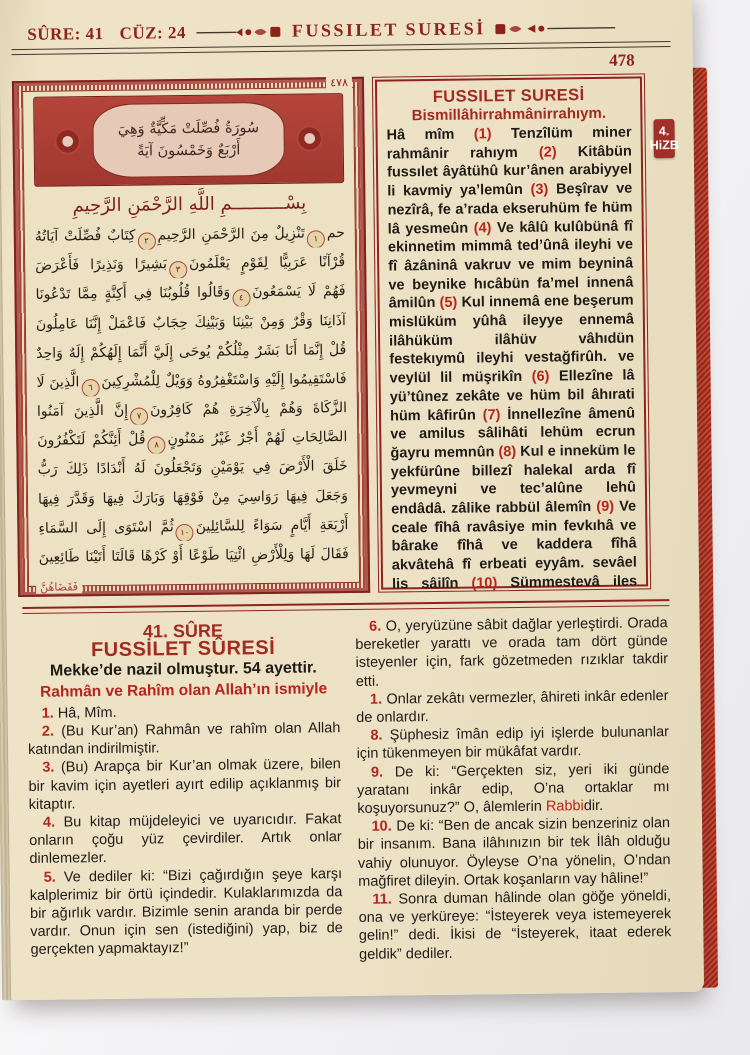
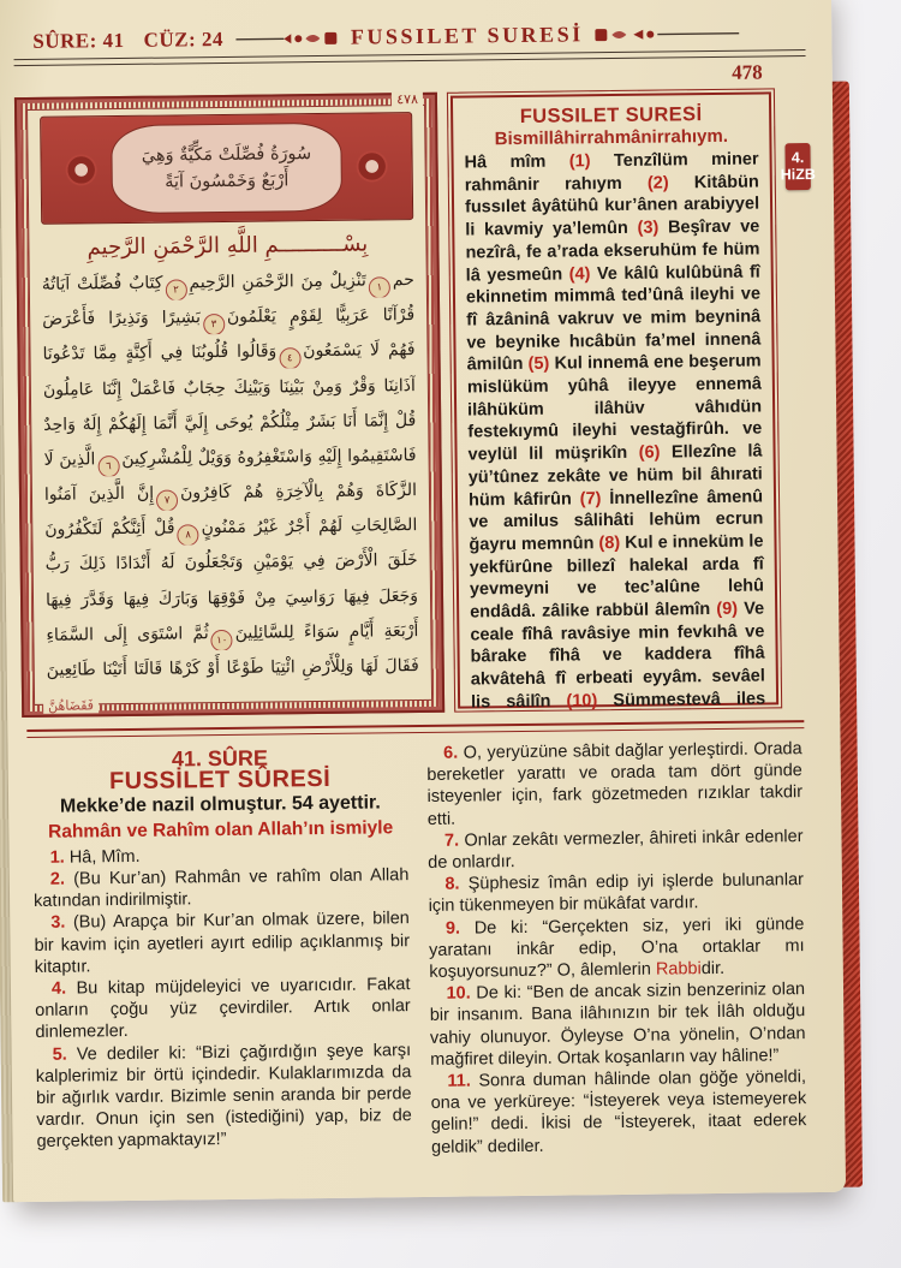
  SÛRE: 41
  CÜZ: 24
  FUSSILET SURESİ
  478
  ٤٧٨
  سُورَةُ فُصِّلَتْ مَكِّيَّةٌ وَهِيَ
  أَرْبَعٌ وَخَمْسُونَ آيَةً
  بِسْــــــــــمِ اللَّهِ الرَّحْمَنِ الرَّحِيمِ
  حم١تَنْزِيلٌ مِنَ الرَّحْمَنِ الرَّحِيمِ٢كِتَابٌ فُصِّلَتْ آيَاتُهُ
  قُرْآنًا عَرَبِيًّا لِقَوْمٍ يَعْلَمُونَ٣بَشِيرًا وَنَذِيرًا فَأَعْرَضَ
  فَهُمْ لَا يَسْمَعُونَ٤وَقَالُوا قُلُوبُنَا فِي أَكِنَّةٍ مِمَّا تَدْعُونَا
  آذَانِنَا وَقْرٌ وَمِنْ بَيْنِنَا وَبَيْنِكَ حِجَابٌ فَاعْمَلْ إِنَّنَا عَامِلُونَ
  قُلْ إِنَّمَا أَنَا بَشَرٌ مِثْلُكُمْ يُوحَى إِلَيَّ أَنَّمَا إِلَهُكُمْ إِلَهٌ وَاحِدٌ
  فَاسْتَقِيمُوا إِلَيْهِ وَاسْتَغْفِرُوهُ وَوَيْلٌ لِلْمُشْرِكِينَ٦الَّذِينَ لَا
  الزَّكَاةَ وَهُمْ بِالْآخِرَةِ هُمْ كَافِرُونَ٧إِنَّ الَّذِينَ آمَنُوا
  الصَّالِحَاتِ لَهُمْ أَجْرٌ غَيْرُ مَمْنُونٍ٨قُلْ أَئِنَّكُمْ لَتَكْفُرُونَ
  خَلَقَ الْأَرْضَ فِي يَوْمَيْنِ وَتَجْعَلُونَ لَهُ أَنْدَادًا ذَلِكَ رَبُّ
  وَجَعَلَ فِيهَا رَوَاسِيَ مِنْ فَوْقِهَا وَبَارَكَ فِيهَا وَقَدَّرَ فِيهَا
  أَرْبَعَةِ أَيَّامٍ سَوَاءً لِلسَّائِلِينَ١٠ثُمَّ اسْتَوَى إِلَى السَّمَاءِ
  فَقَالَ لَهَا وَلِلْأَرْضِ ائْتِيَا طَوْعًا أَوْ كَرْهًا قَالَتَا أَتَيْنَا طَائِعِينَ
  فَقَضَاهُنَّ
  FUSSILET SURESİ
  Bismillâhirrahmânirrahıym.
  Hâ mîm (1) Tenzîlüm miner rahmânir rahıym (2) Kitâbün fussılet âyâtühû kur’ânen arabiyyel li kavmiy ya’lemûn (3) Beşîrav ve nezîrâ, fe a’rada ekseruhüm fe hüm lâ yesmeûn (4) Ve kâlû kulûbünâ fî ekinnetim mimmâ ted’ûnâ ileyhi ve fî âzâninâ vakruv ve mim beyninâ ve beynike hıcâbün fa’mel innenâ âmilûn (5) Kul innemâ ene beşerum mislüküm yûhâ ileyye ennemâ ilâhüküm ilâhüv vâhıdün festekıymû ileyhi vestağfirûh. ve veylül lil müşrikîn (6) Ellezîne lâ yü’tûnez zekâte ve hüm bil âhırati hüm kâfirûn (7) İnnellezîne âmenû ve amilus sâlihâti lehüm ecrun ğayru memnûn (8) Kul e inneküm le yekfürûne billezî halekal arda fî yevmeyni ve tec’alûne lehû endâdâ. zâlike rabbül âlemîn (9) Ve ceale fîhâ ravâsiye min fevkıhâ ve bârake fîhâ ve kaddera fîhâ akvâtehâ fî erbeati eyyâm. sevâel lis sâilîn (10) Sümmestevâ iles
  4.
  HiZB
  41. SÛRE
  FUSSİLET SÛRESİ
  Mekke’de nazil olmuştur. 54 ayettir.
  Rahmân ve Rahîm olan Allah’ın ismiyle
  1. Hâ, Mîm.
  2. (Bu Kur’an) Rahmân ve rahîm olan Allah katından indirilmiştir.
  3. (Bu) Arapça bir Kur’an olmak üzere, bilen bir kavim için ayetleri ayırt edilip açıklanmış bir kitaptır.
  4. Bu kitap müjdeleyici ve uyarıcıdır. Fakat onların çoğu yüz çevirdiler. Artık onlar dinlemezler.
  5. Ve dediler ki: “Bizi çağırdığın şeye karşı kalplerimiz bir örtü içindedir. Kulaklarımızda da bir ağırlık vardır. Bizimle senin aranda bir perde vardır. Onun için sen (istediğini) yap, biz de gerçekten yapmaktayız!”
  6. O, yeryüzüne sâbit dağlar yerleştirdi. Orada bereketler yarattı ve orada tam dört günde isteyenler için, fark gözetmeden rızıklar takdir etti.
- 1. Onlar zekâtı vermezler, âhireti inkâr edenler de onlardır.
+ 7. Onlar zekâtı vermezler, âhireti inkâr edenler de onlardır.
  8. Şüphesiz îmân edip iyi işlerde bulunanlar için tükenmeyen bir mükâfat vardır.
  9. De ki: “Gerçekten siz, yeri iki günde yaratanı inkâr edip, O’na ortaklar mı koşuyorsunuz?” O, âlemlerin Rabbidir.
  10. De ki: “Ben de ancak sizin benzeriniz olan bir insanım. Bana ilâhınızın bir tek İlâh olduğu vahiy olunuyor. Öyleyse O’na yönelin, O’ndan mağfiret dileyin. Ortak koşanların vay hâline!”
  11. Sonra duman hâlinde olan göğe yöneldi, ona ve yerküreye: “İsteyerek veya istemeyerek gelin!” dedi. İkisi de “İsteyerek, itaat ederek geldik” dediler.
